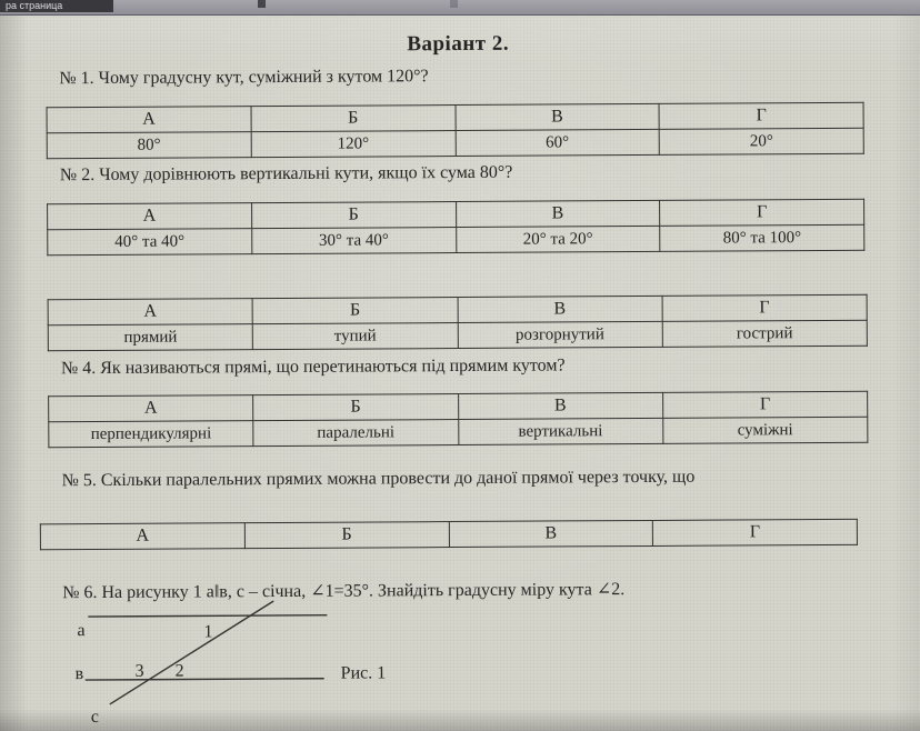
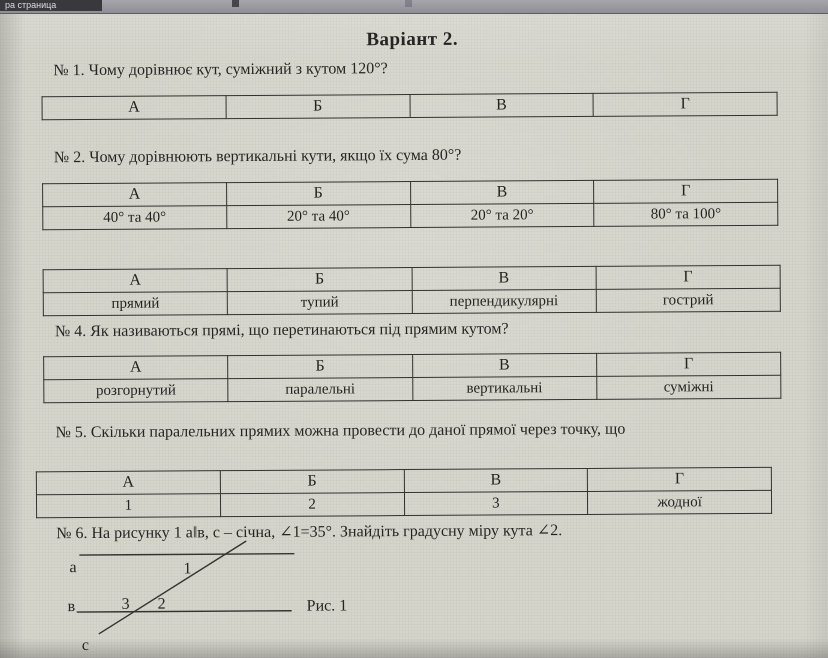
  ра страница
  Варіант 2.
- № 1. Чому градусну кут, суміжний з кутом 120°?
+ № 1. Чому дорівнює кут, суміжний з кутом 120°?
  А	Б	В	Г
- 80°	120°	60°	20°
  № 2. Чому дорівнюють вертикальні кути, якщо їх сума 80°?
  А	Б	В	Г
- 40° та 40°	30° та 40°	20° та 20°	80° та 100°
+ 40° та 40°	20° та 40°	20° та 20°	80° та 100°
  А	Б	В	Г
- прямий	тупий	розгорнутий	гострий
+ прямий	тупий	перпендикулярні	гострий
  № 4. Як називаються прямі, що перетинаються під прямим кутом?
  А	Б	В	Г
- перпендикулярні	паралельні	вертикальні	суміжні
+ розгорнутий	паралельні	вертикальні	суміжні
  № 5. Скільки паралельних прямих можна провести до даної прямої через точку, що
  А	Б	В	Г
+ 1	2	3	жодної
  № 6. На рисунку 1 а‖в, с – січна, ∠1=35°. Знайдіть градусну міру кута ∠2.
  а
  1
  в
  3
  2
  с
  Рис. 1
